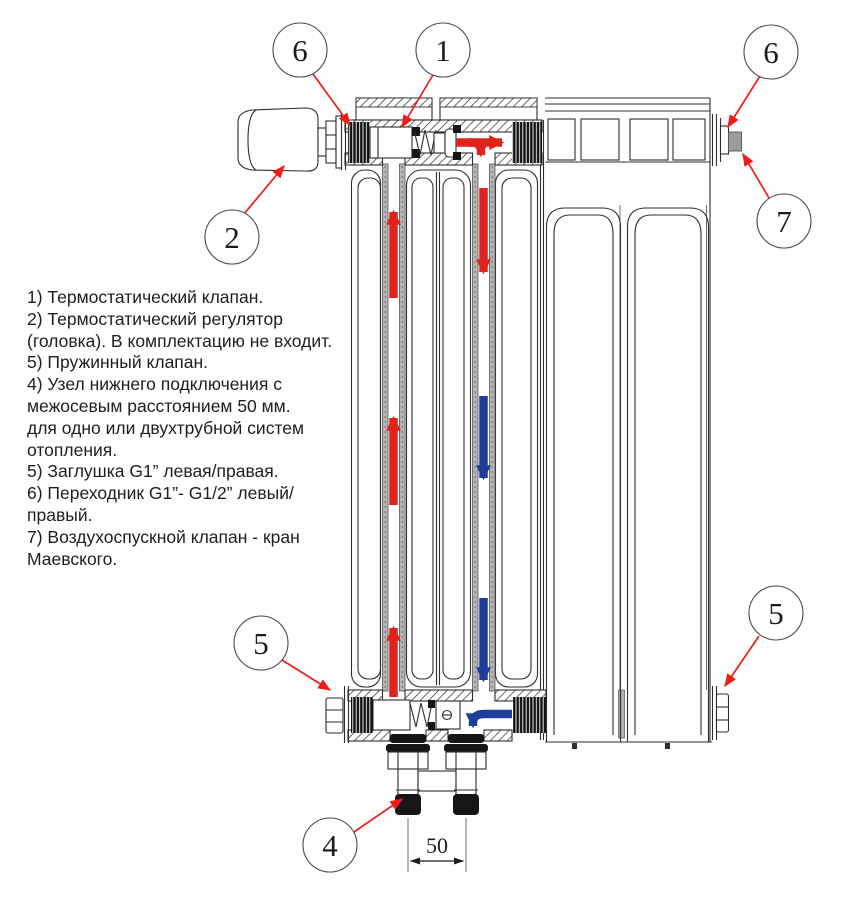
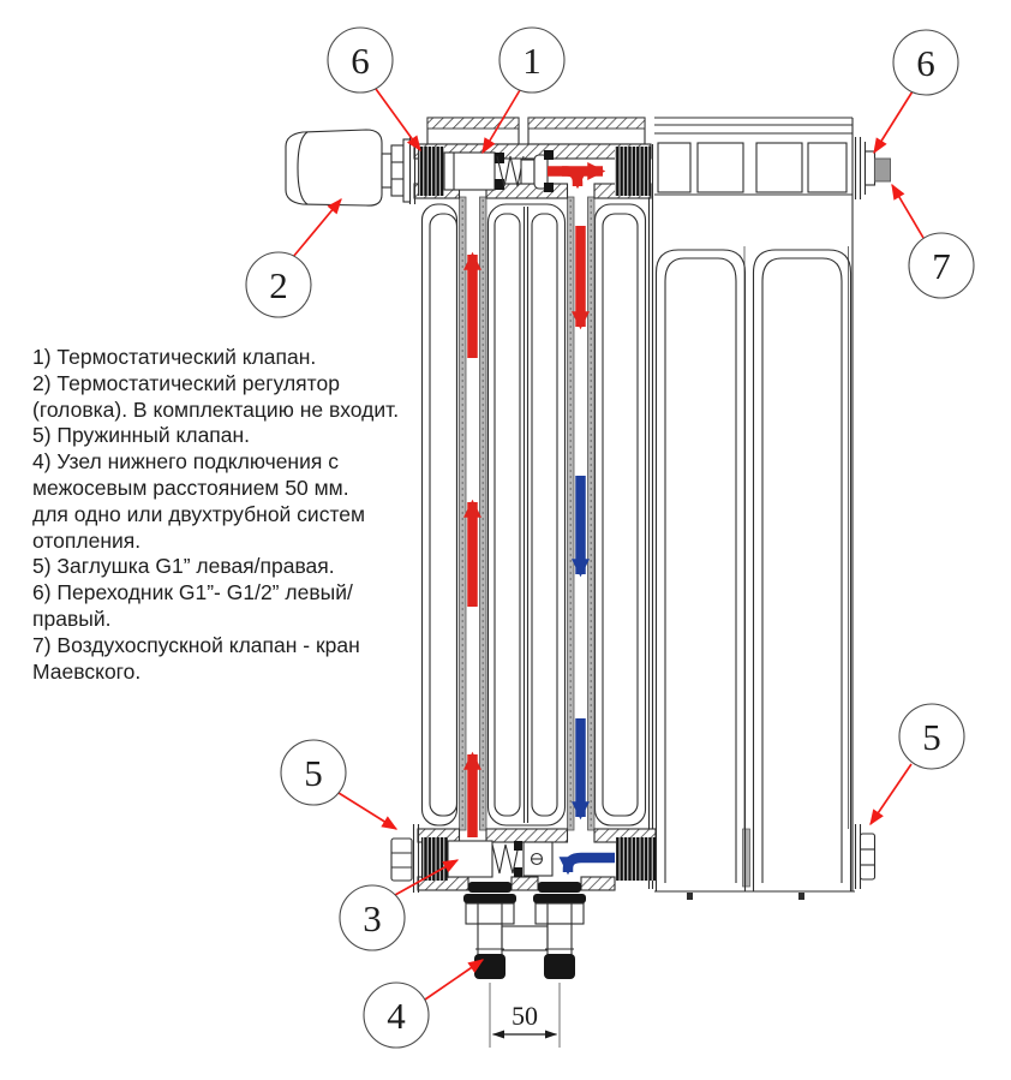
  1) Термостатический клапан.
  2) Термостатический регулятор
  (головка). В комплектацию не входит.
  5) Пружинный клапан.
  4) Узел нижнего подключения с
  межосевым расстоянием 50 мм.
  для одно или двухтрубной систем
  отопления.
  5) Заглушка G1” левая/правая.
  6) Переходник G1”- G1/2” левый/
  правый.
  7) Воздухоспускной клапан - кран
  Маевского.
  50
  6
  1
  6
  7
  2
  5
+ 3
  5
  4
